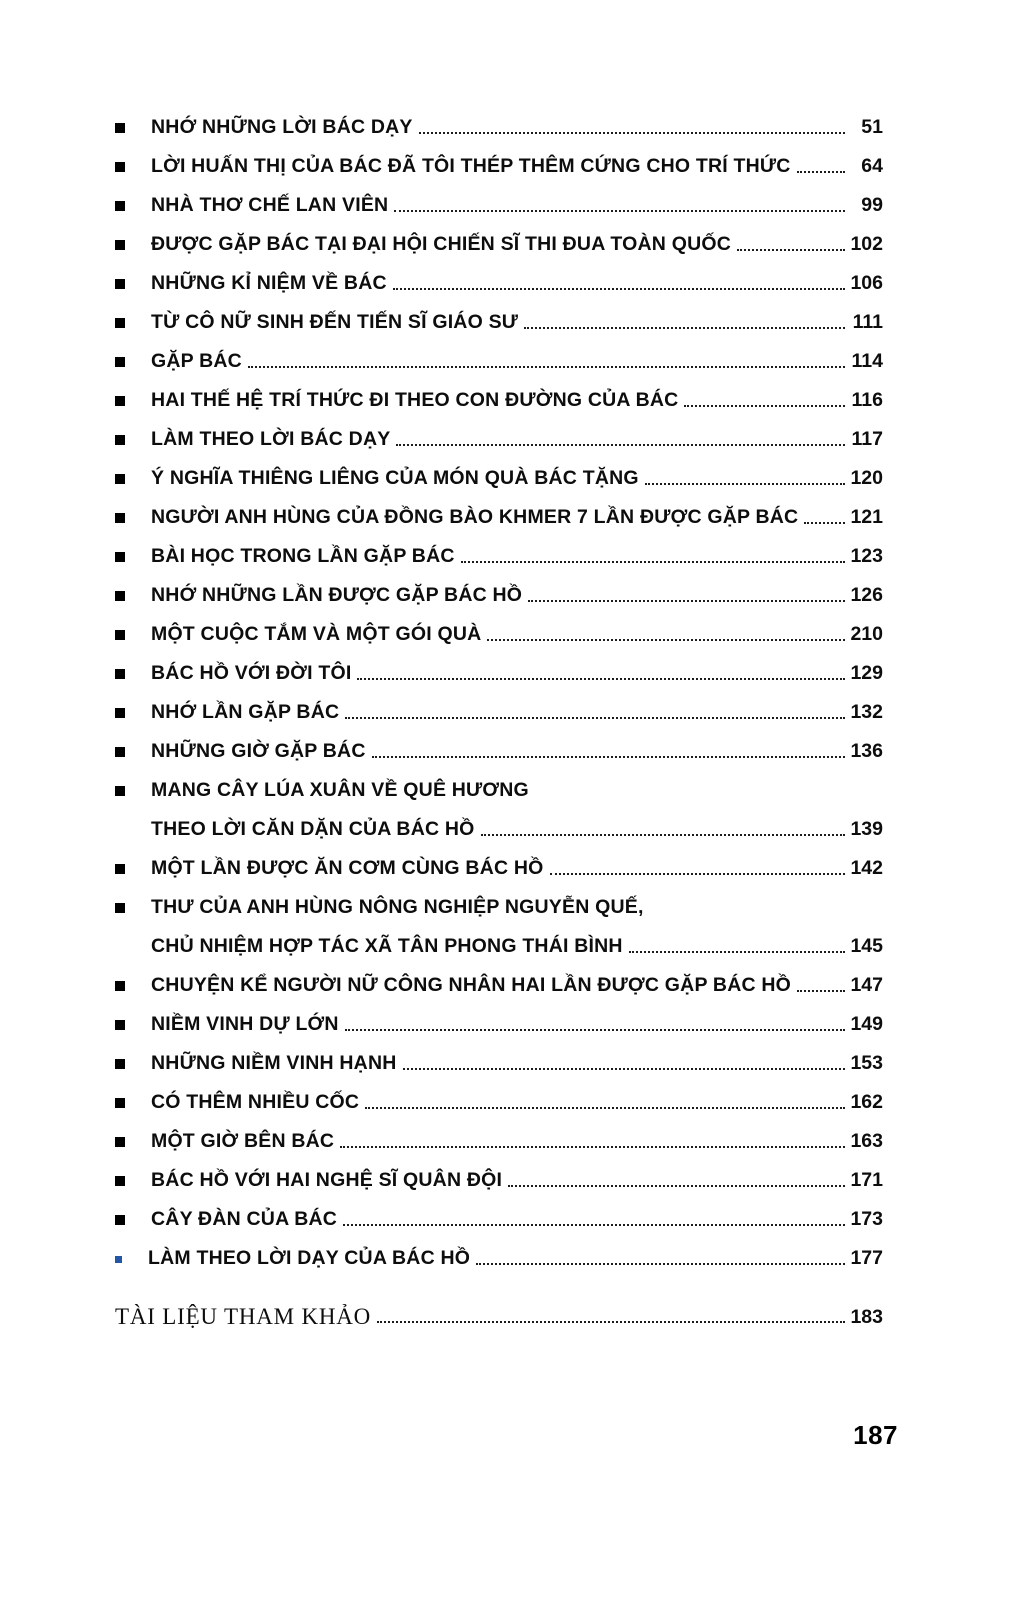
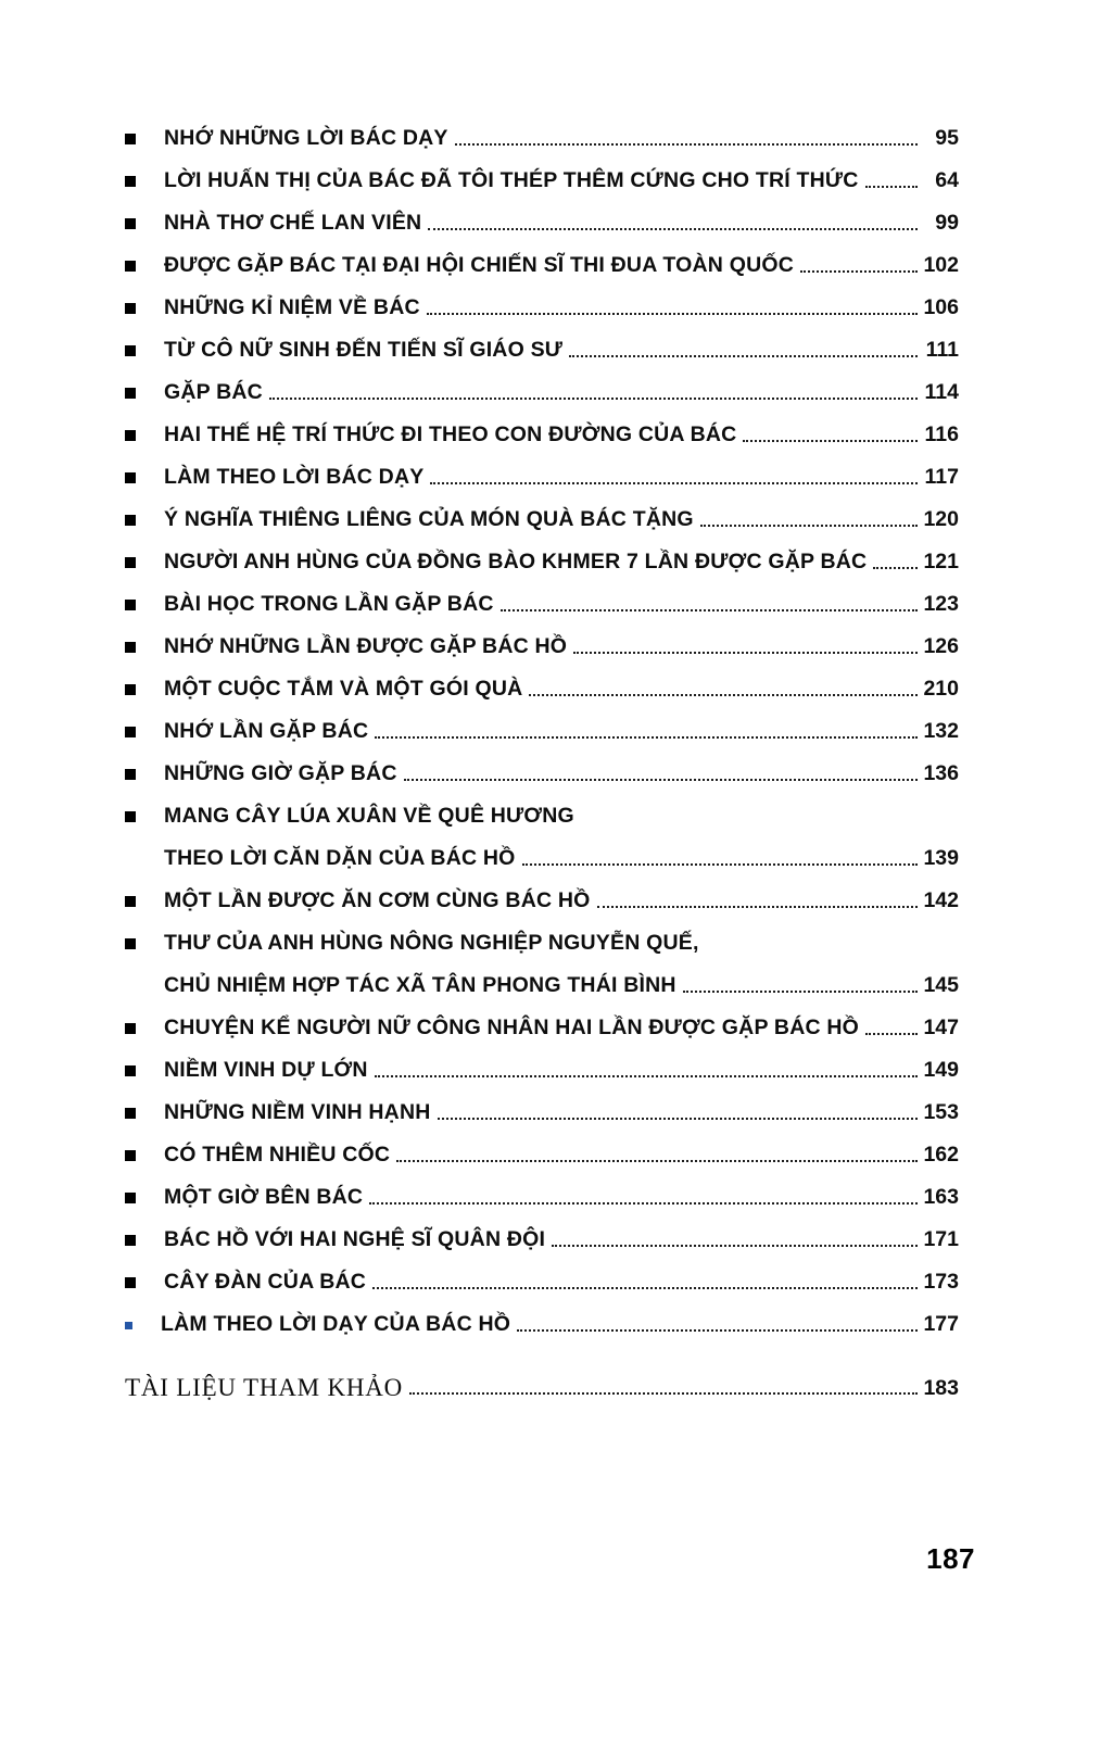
  NHỚ NHỮNG LỜI BÁC DẠY
- 51
+ 95
  LỜI HUẤN THỊ CỦA BÁC ĐÃ TÔI THÉP THÊM CỨNG CHO TRÍ THỨC
  64
  NHÀ THƠ CHẾ LAN VIÊN
  99
  ĐƯỢC GẶP BÁC TẠI ĐẠI HỘI CHIẾN SĨ THI ĐUA TOÀN QUỐC
  102
  NHỮNG KỈ NIỆM VỀ BÁC
  106
  TỪ CÔ NỮ SINH ĐẾN TIẾN SĨ GIÁO SƯ
  111
  GẶP BÁC
  114
  HAI THẾ HỆ TRÍ THỨC ĐI THEO CON ĐƯỜNG CỦA BÁC
  116
  LÀM THEO LỜI BÁC DẠY
  117
  Ý NGHĨA THIÊNG LIÊNG CỦA MÓN QUÀ BÁC TẶNG
  120
  NGƯỜI ANH HÙNG CỦA ĐỒNG BÀO KHMER 7 LẦN ĐƯỢC GẶP BÁC
  121
  BÀI HỌC TRONG LẦN GẶP BÁC
  123
  NHỚ NHỮNG LẦN ĐƯỢC GẶP BÁC HỒ
  126
  MỘT CUỘC TẮM VÀ MỘT GÓI QUÀ
  210
- BÁC HỒ VỚI ĐỜI TÔI
- 129
  NHỚ LẦN GẶP BÁC
  132
  NHỮNG GIỜ GẶP BÁC
  136
  MANG CÂY LÚA XUÂN VỀ QUÊ HƯƠNG
  THEO LỜI CĂN DẶN CỦA BÁC HỒ
  139
  MỘT LẦN ĐƯỢC ĂN CƠM CÙNG BÁC HỒ
  142
  THƯ CỦA ANH HÙNG NÔNG NGHIỆP NGUYỄN QUẾ,
  CHỦ NHIỆM HỢP TÁC XÃ TÂN PHONG THÁI BÌNH
  145
  CHUYỆN KỂ NGƯỜI NỮ CÔNG NHÂN HAI LẦN ĐƯỢC GẶP BÁC HỒ
  147
  NIỀM VINH DỰ LỚN
  149
  NHỮNG NIỀM VINH HẠNH
  153
  CÓ THÊM NHIỀU CỐC
  162
  MỘT GIỜ BÊN BÁC
  163
  BÁC HỒ VỚI HAI NGHỆ SĨ QUÂN ĐỘI
  171
  CÂY ĐÀN CỦA BÁC
  173
  LÀM THEO LỜI DẠY CỦA BÁC HỒ
  177
  TÀI LIỆU THAM KHẢO
  183
  187
